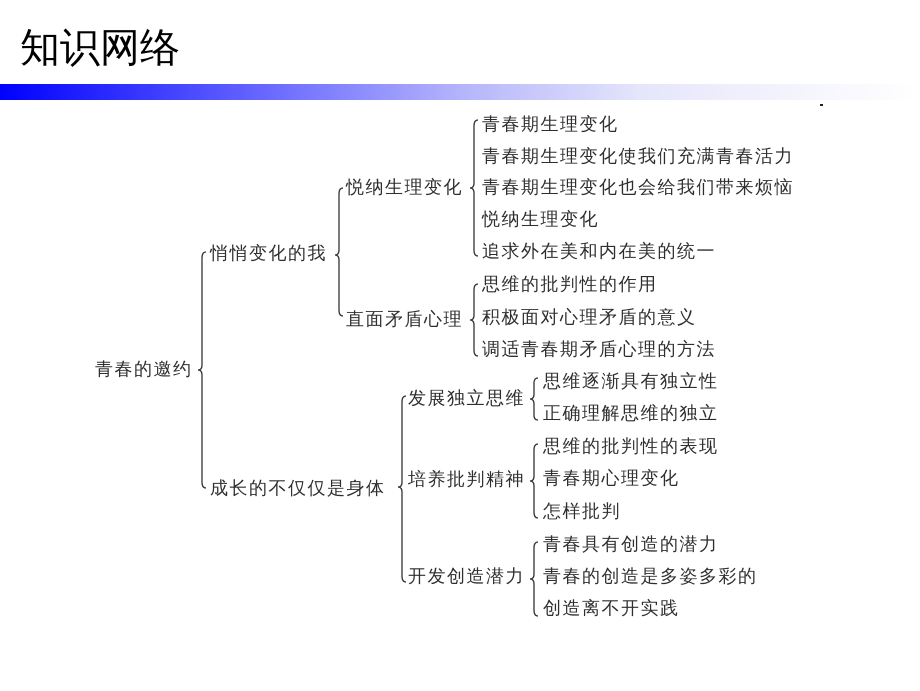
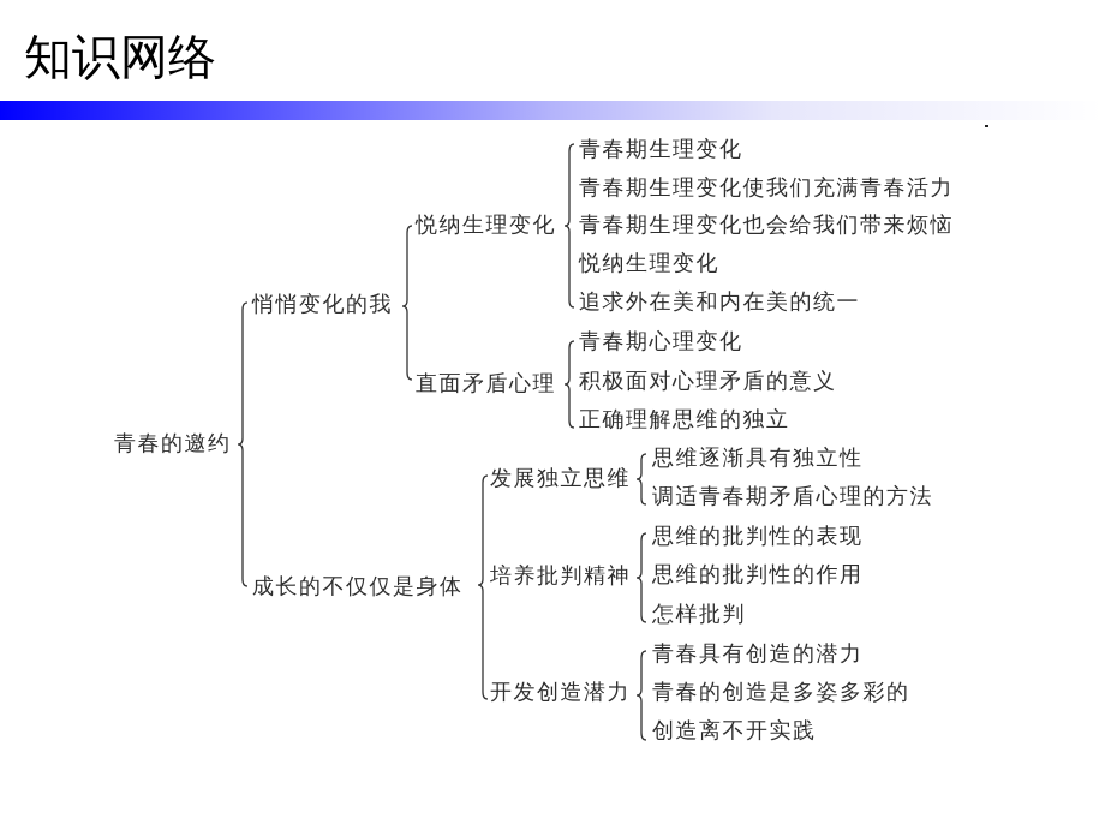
  知识网络
  青春的邀约
  悄悄变化的我
  成长的不仅仅是身体
  悦纳生理变化
  直面矛盾心理
  发展独立思维
  培养批判精神
  开发创造潜力
  青春期生理变化
  青春期生理变化使我们充满青春活力
  青春期生理变化也会给我们带来烦恼
  悦纳生理变化
  追求外在美和内在美的统一
- 思维的批判性的作用
+ 青春期心理变化
  积极面对心理矛盾的意义
- 调适青春期矛盾心理的方法
+ 正确理解思维的独立
  思维逐渐具有独立性
- 正确理解思维的独立
+ 调适青春期矛盾心理的方法
  思维的批判性的表现
- 青春期心理变化
+ 思维的批判性的作用
  怎样批判
  青春具有创造的潜力
  青春的创造是多姿多彩的
  创造离不开实践
